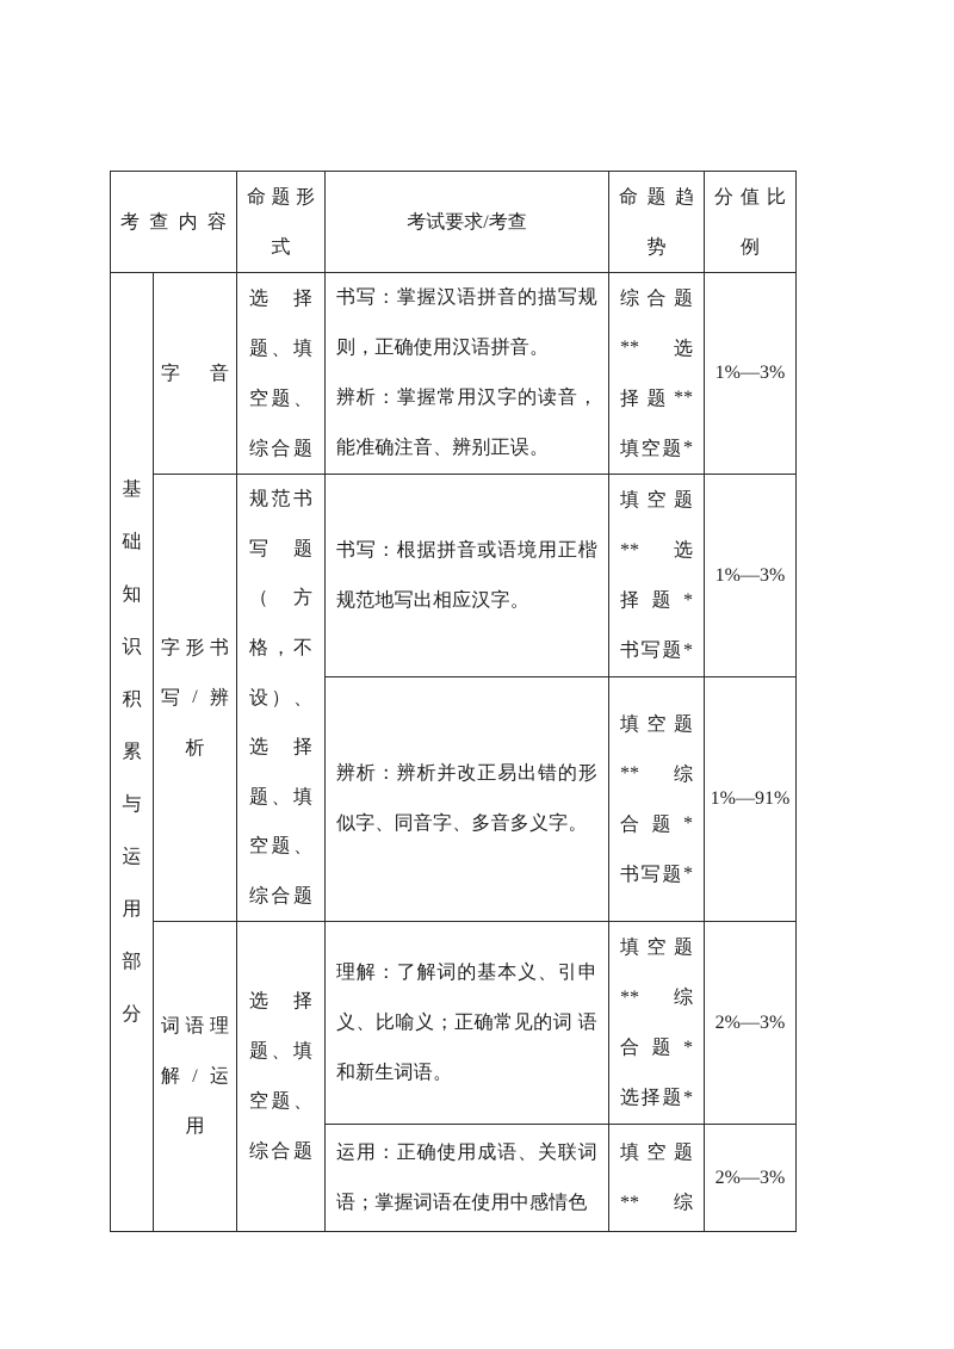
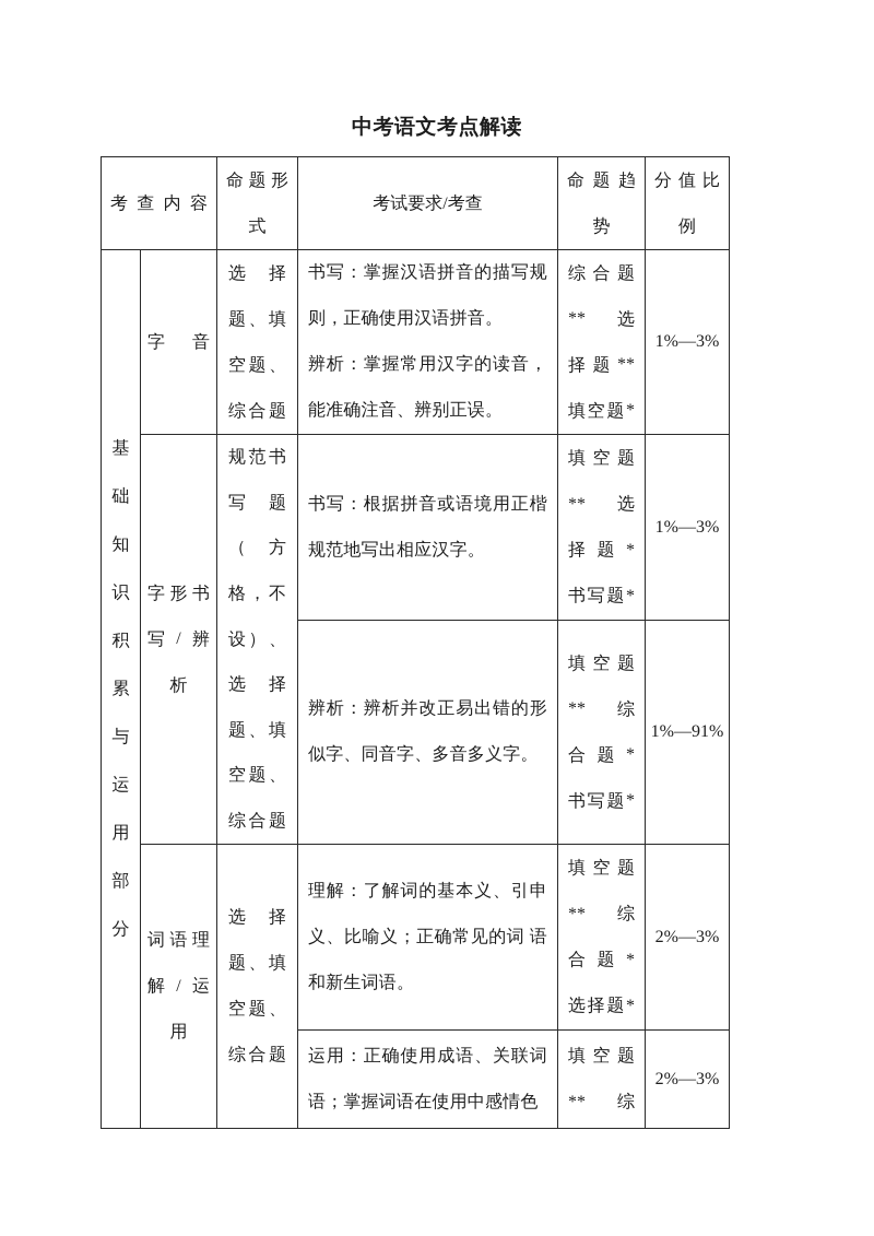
+ 中考语文考点解读
  考 查 内 容	命 题 形式	考试要求/考查	命 题 趋势	分 值 比例
  基础知识积累与运用部分	字 音	选 择题 、 填空 题 、综 合 题	书写：掌握汉语拼音的描写规则，正确使用汉语拼音。辨析：掌握常用汉字的读音，能准确注音、辨别正误。	综 合 题** 选择 题 **填空题*	1%—3%
  字 形 书写 / 辨析	规 范 书写 题（ 方格 ， 不设 ） 、选 择题 、 填空 题 、综 合 题	书写：根据拼音或语境用正楷规范地写出相应汉字。	填 空 题** 选择 题 *书写题*	1%—3%
  辨析：辨析并改正易出错的形似字、同音字、多音多义字。	填 空 题** 综合 题 *书写题*	1%—91%
  词 语 理解 / 运用	选 择题 、 填空 题 、综 合 题	理解：了解词的基本义、引申义、比喻义；正确常见的词 语和新生词语。	填 空 题** 综合 题 *选择题*	2%—3%
  运用：正确使用成语、关联词语；掌握词语在使用中感情色	填 空 题** 综	2%—3%
